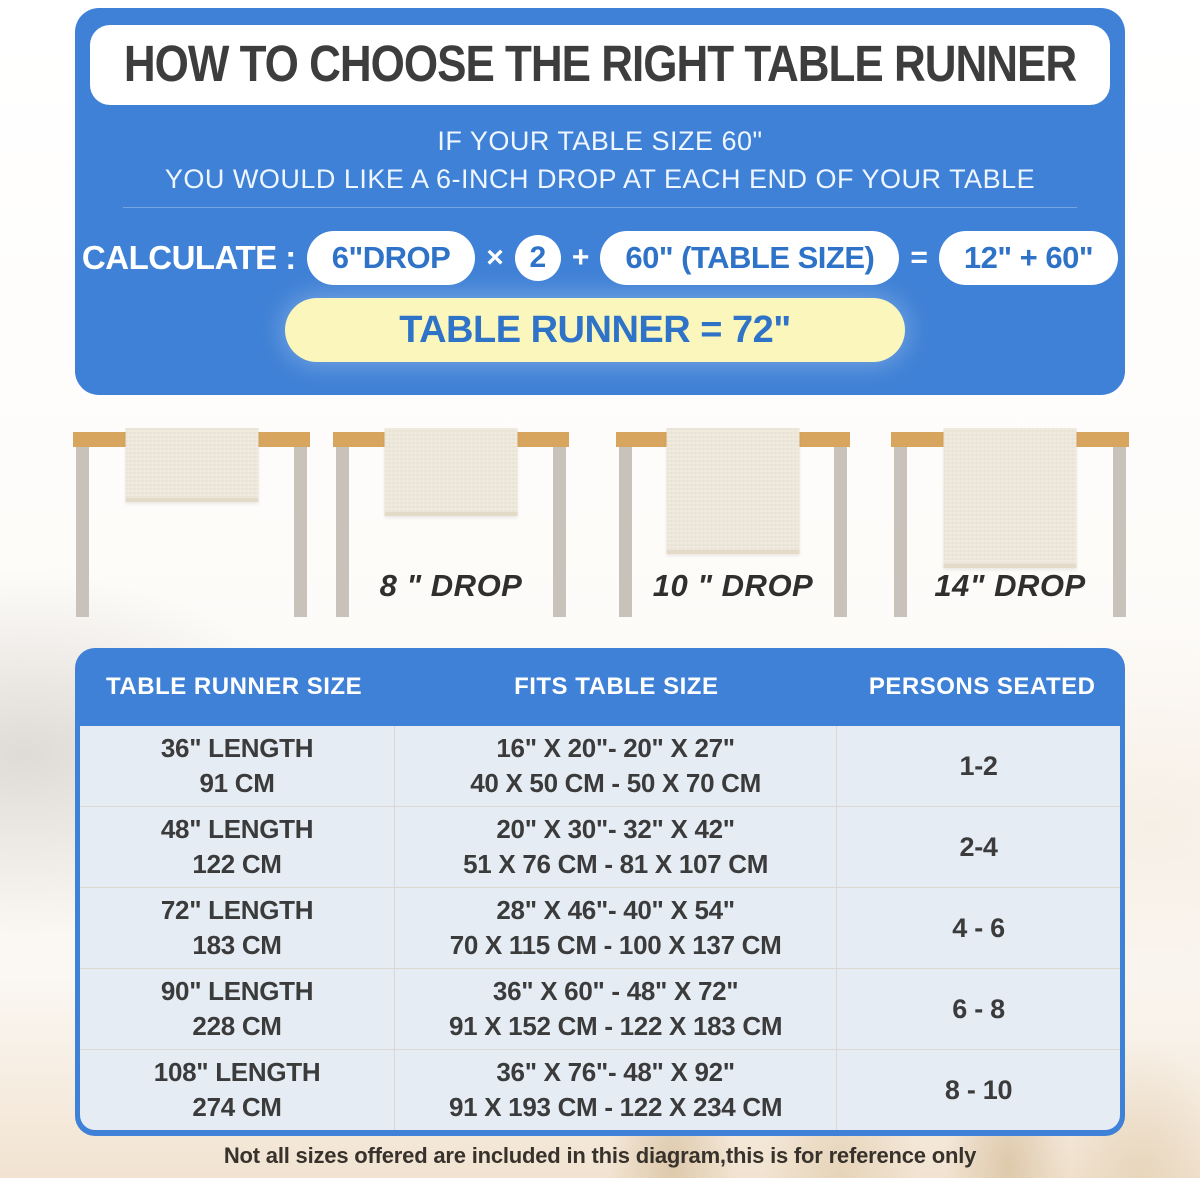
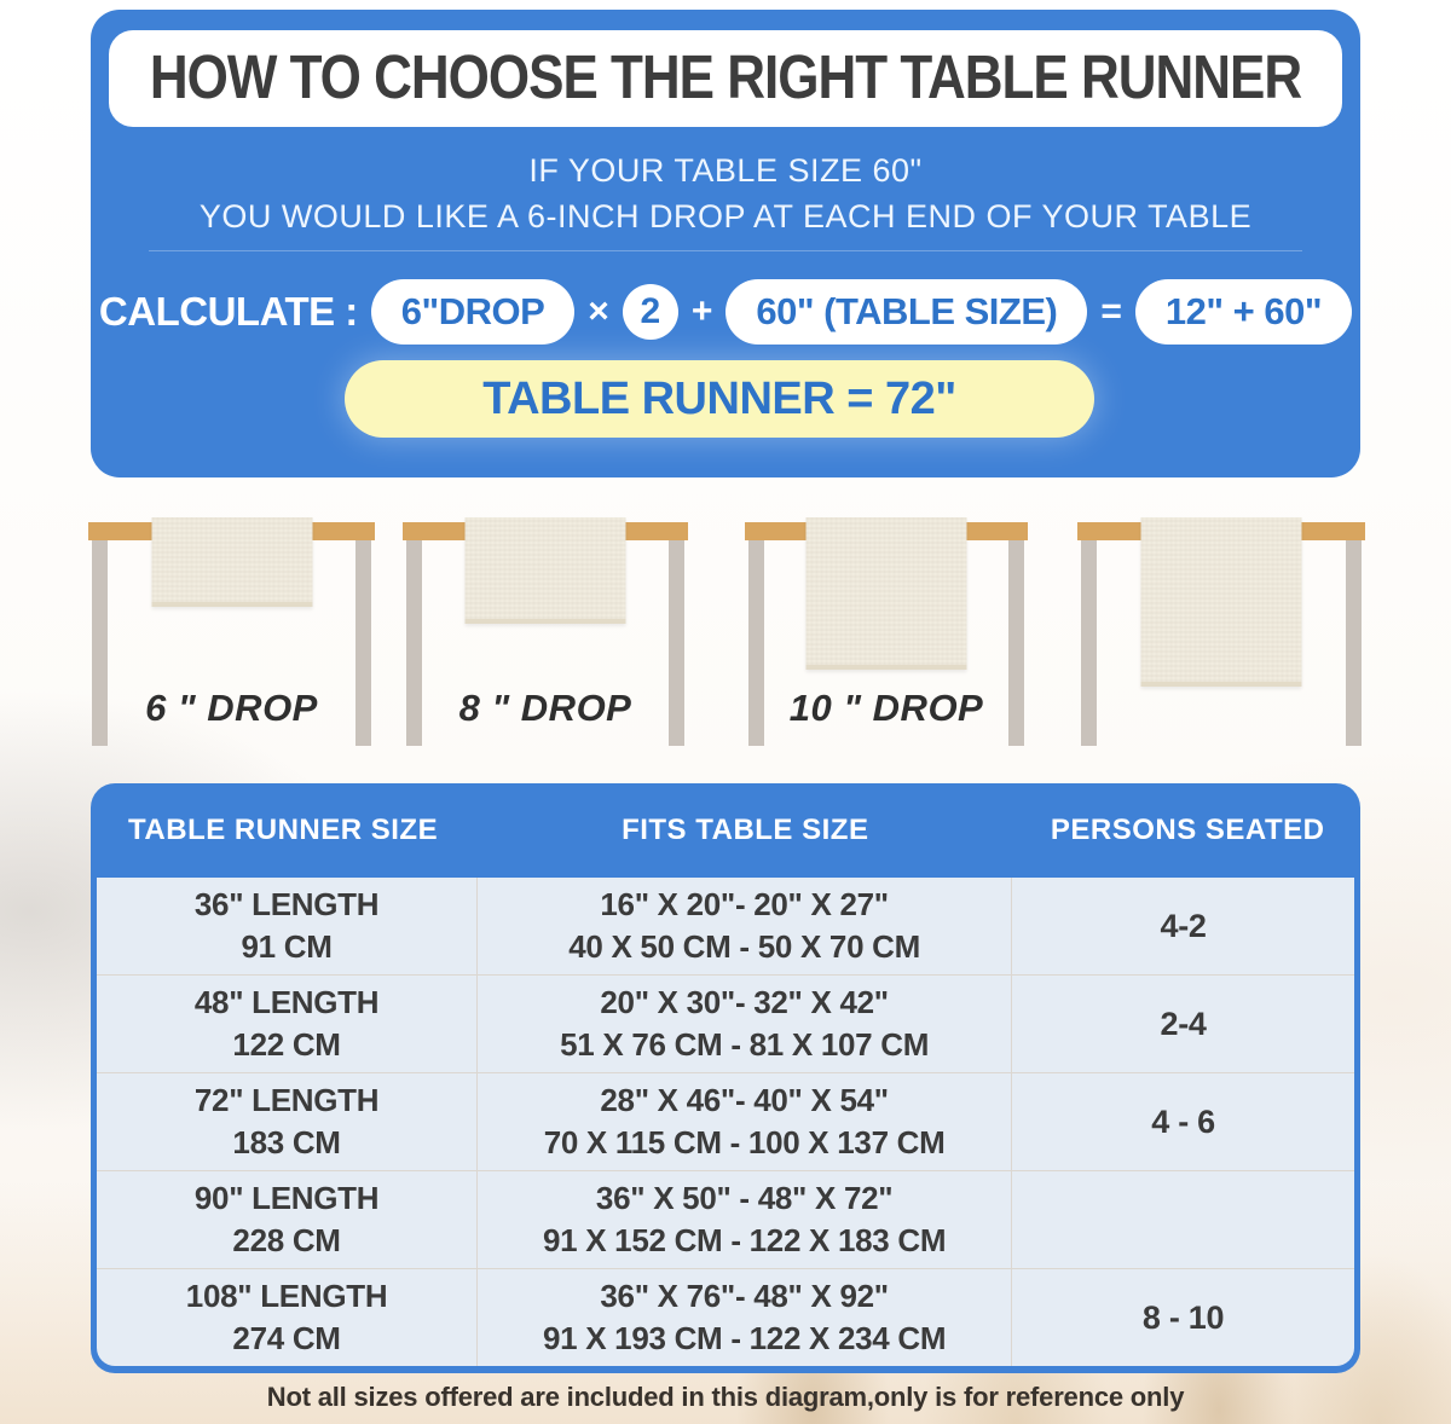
  HOW TO CHOOSE THE RIGHT TABLE RUNNER
  IF YOUR TABLE SIZE 60"
  YOU WOULD LIKE A 6-INCH DROP AT EACH END OF YOUR TABLE
  CALCULATE :
  6"DROP
  ×
  2
  +
  60" (TABLE SIZE)
  =
  12" + 60"
  TABLE RUNNER = 72"
+ 6 " DROP
  8 " DROP
  10 " DROP
- 14" DROP
  TABLE RUNNER SIZE
  FITS TABLE SIZE
  PERSONS SEATED
  36" LENGTH
  91 CM
  16" X 20"- 20" X 27"
  40 X 50 CM - 50 X 70 CM
- 1-2
+ 4-2
  48" LENGTH
  122 CM
  20" X 30"- 32" X 42"
  51 X 76 CM - 81 X 107 CM
  2-4
  72" LENGTH
  183 CM
  28" X 46"- 40" X 54"
  70 X 115 CM - 100 X 137 CM
  4 - 6
  90" LENGTH
  228 CM
- 36" X 60" - 48" X 72"
+ 36" X 50" - 48" X 72"
  91 X 152 CM - 122 X 183 CM
- 6 - 8
  108" LENGTH
  274 CM
  36" X 76"- 48" X 92"
  91 X 193 CM - 122 X 234 CM
  8 - 10
- Not all sizes offered are included in this diagram,this is for reference only
+ Not all sizes offered are included in this diagram,only is for reference only
